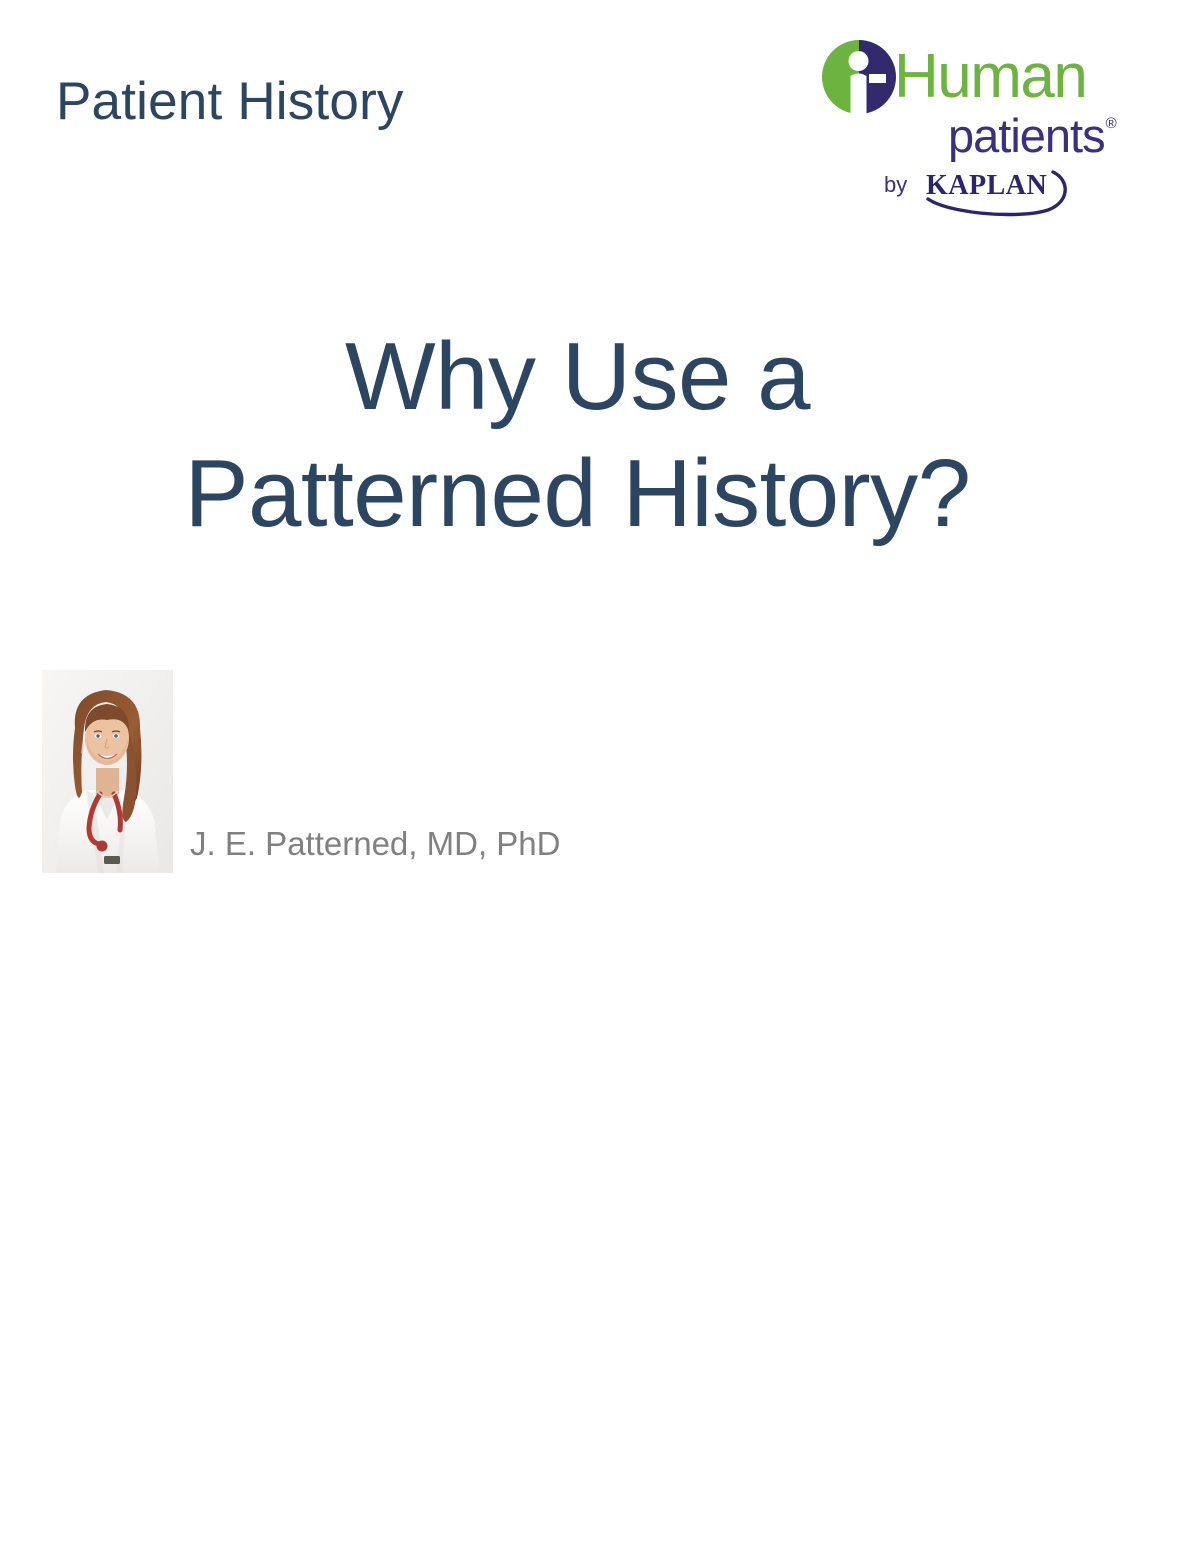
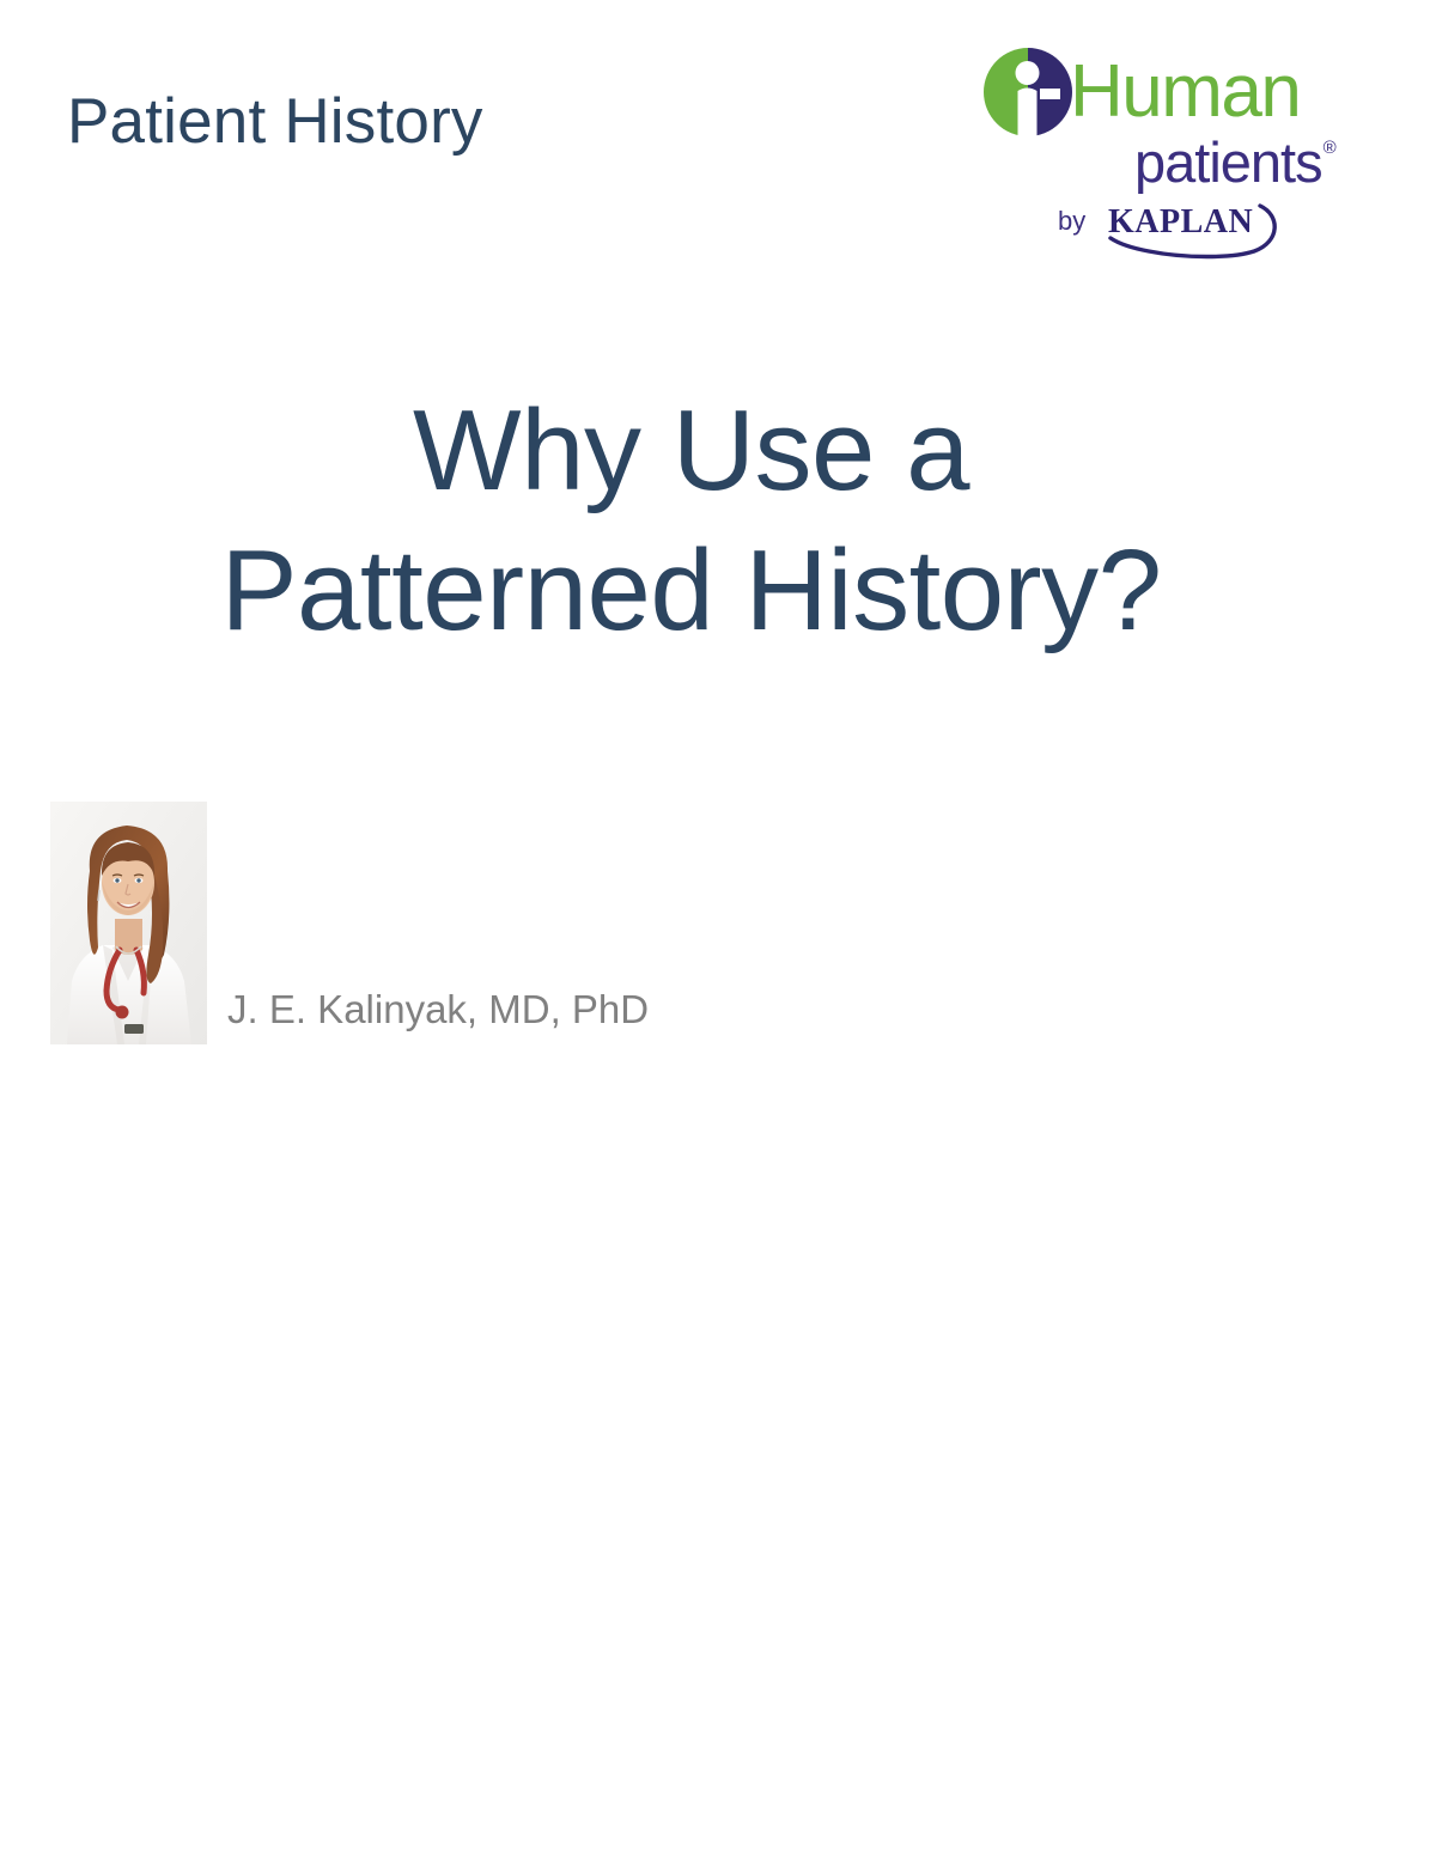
  Patient History
  Human
  patients
  ®
  by
  KAPLAN
  Why Use a
  Patterned History?
- J. E. Patterned, MD, PhD
+ J. E. Kalinyak, MD, PhD
